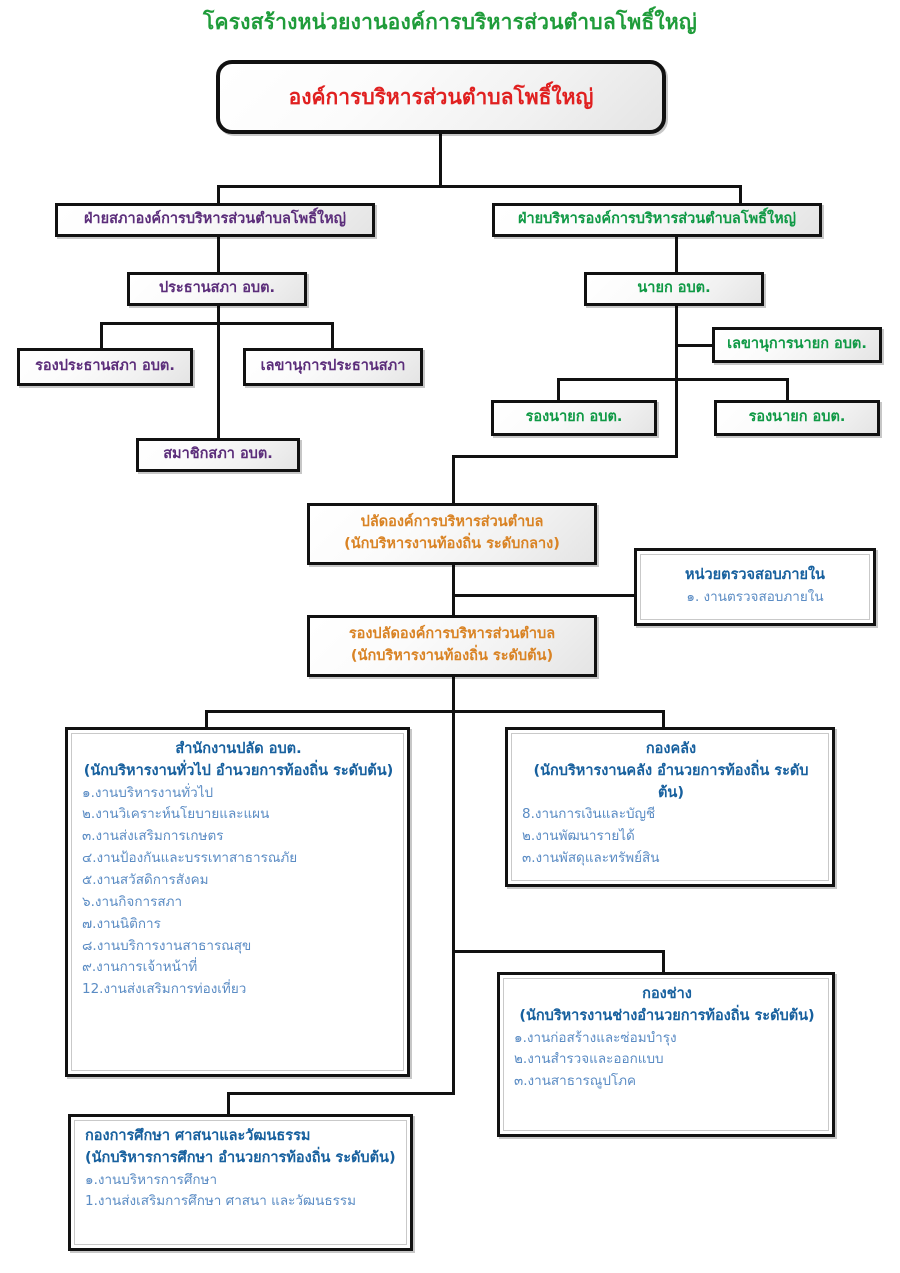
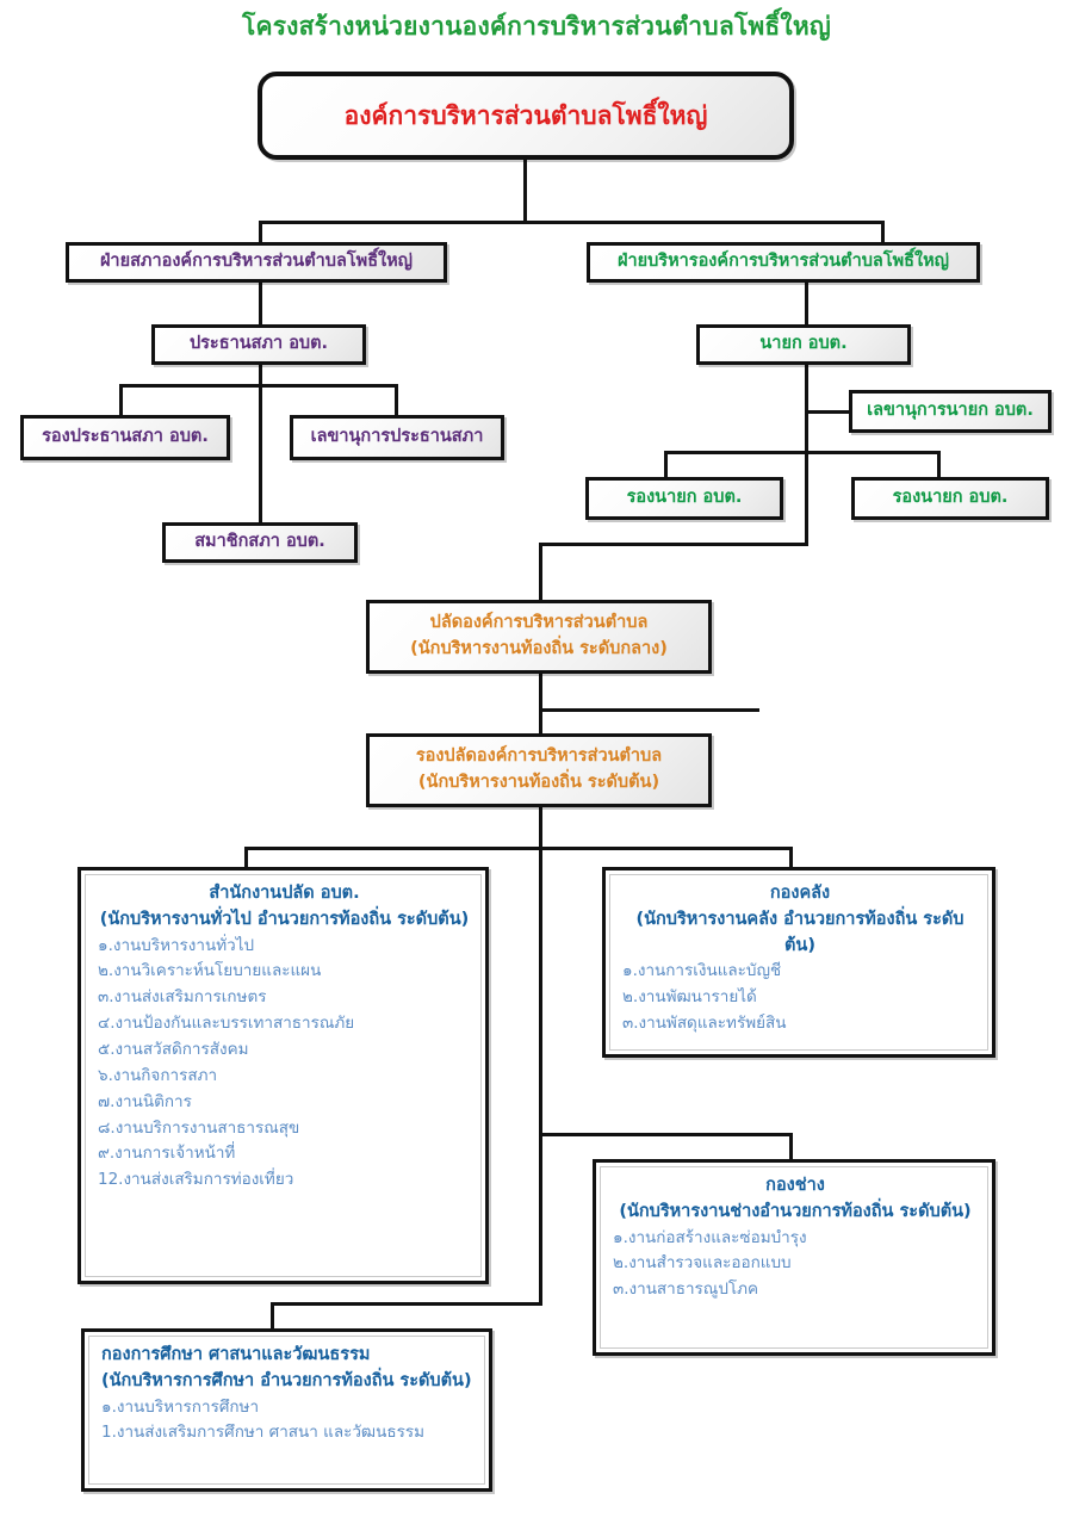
  โครงสร้างหน่วยงานองค์การบริหารส่วนตำบลโพธิ์ใหญ่
  องค์การบริหารส่วนตำบลโพธิ์ใหญ่
  ฝ่ายสภาองค์การบริหารส่วนตำบลโพธิ์ใหญ่
  ประธานสภา อบต.
  รองประธานสภา อบต.
  เลขานุการประธานสภา
  สมาชิกสภา อบต.
  ฝ่ายบริหารองค์การบริหารส่วนตำบลโพธิ์ใหญ่
  นายก อบต.
  เลขานุการนายก อบต.
  รองนายก อบต.
  รองนายก อบต.
  ปลัดองค์การบริหารส่วนตำบล
  (นักบริหารงานท้องถิ่น ระดับกลาง)
- หน่วยตรวจสอบภายใน
- ๑. งานตรวจสอบภายใน
  รองปลัดองค์การบริหารส่วนตำบล
  (นักบริหารงานท้องถิ่น ระดับต้น)
  สำนักงานปลัด อบต.
  (นักบริหารงานทั่วไป อำนวยการท้องถิ่น ระดับต้น)
  ๑.งานบริหารงานทั่วไป
  ๒.งานวิเคราะห์นโยบายและแผน
  ๓.งานส่งเสริมการเกษตร
  ๔.งานป้องกันและบรรเทาสาธารณภัย
  ๕.งานสวัสดิการสังคม
  ๖.งานกิจการสภา
  ๗.งานนิติการ
  ๘.งานบริการงานสาธารณสุข
  ๙.งานการเจ้าหน้าที่
  12.งานส่งเสริมการท่องเที่ยว
  กองคลัง
  (นักบริหารงานคลัง อำนวยการท้องถิ่น ระดับต้น)
- 8.งานการเงินและบัญชี
+ ๑.งานการเงินและบัญชี
  ๒.งานพัฒนารายได้
  ๓.งานพัสดุและทรัพย์สิน
  กองช่าง
  (นักบริหารงานช่างอำนวยการท้องถิ่น ระดับต้น)
  ๑.งานก่อสร้างและซ่อมบำรุง
  ๒.งานสำรวจและออกแบบ
  ๓.งานสาธารณูปโภค
  กองการศึกษา ศาสนาและวัฒนธรรม
  (นักบริหารการศึกษา อำนวยการท้องถิ่น ระดับต้น)
  ๑.งานบริหารการศึกษา
  1.งานส่งเสริมการศึกษา ศาสนา และวัฒนธรรม
